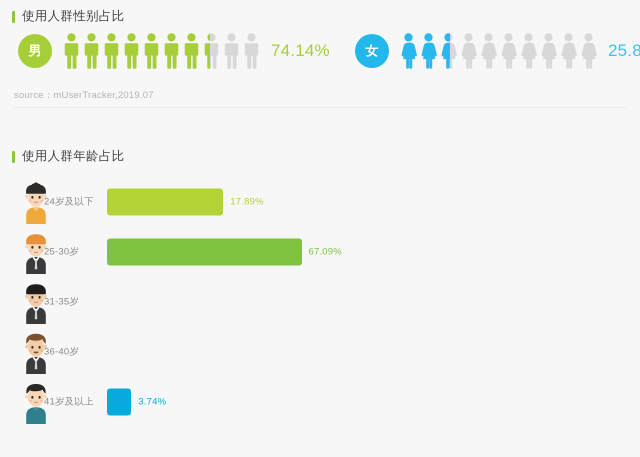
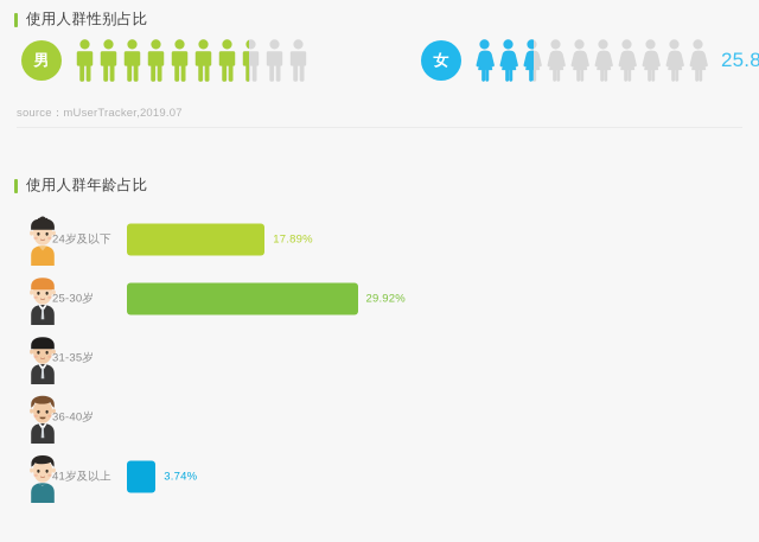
  使用人群性别占比
  男
- 74.14%
  女
  source：mUserTracker,2019.07
  使用人群年龄占比
  24岁及以下
  17.89%
  25-30岁
- 67.09%
+ 29.92%
  31-35岁
  36-40岁
  41岁及以上
  3.74%
